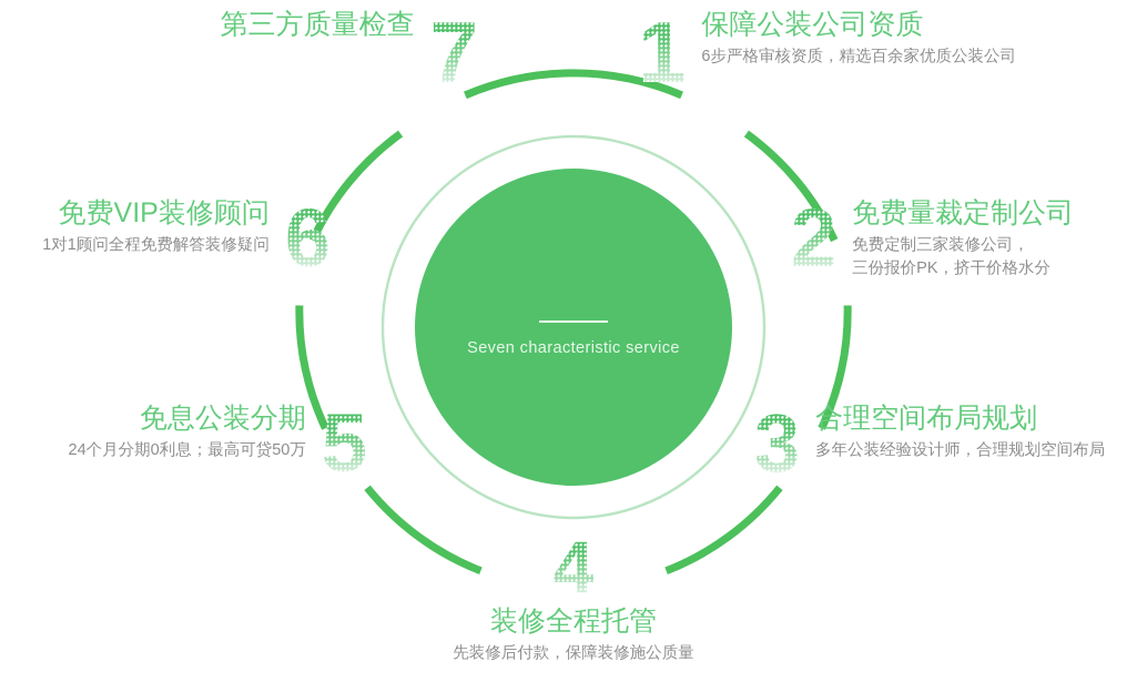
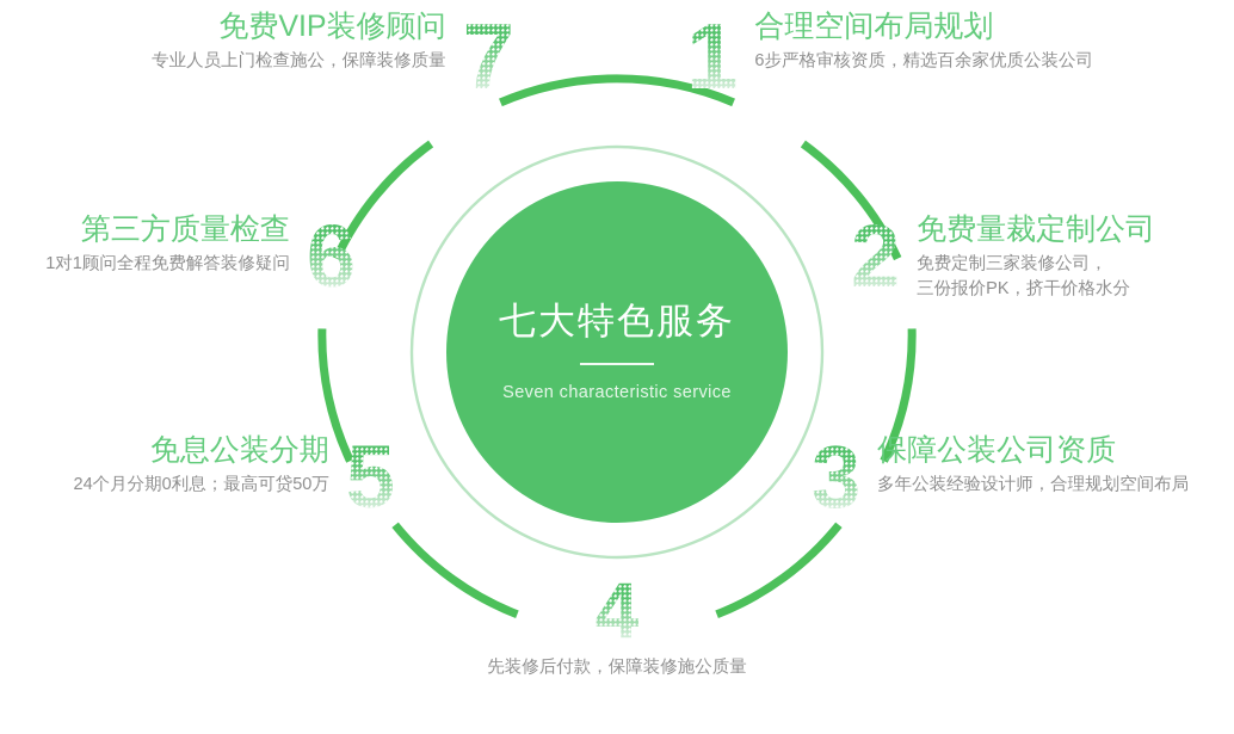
+ 七大特色服务
  Seven characteristic service
  1
- 保障公装公司资质
+ 合理空间布局规划
  6步严格审核资质，精选百余家优质公装公司
  2
  免费量裁定制公司
  免费定制三家装修公司，
  三份报价PK，挤干价格水分
  3
- 合理空间布局规划
+ 保障公装公司资质
  多年公装经验设计师，合理规划空间布局
  4
- 装修全程托管
  先装修后付款，保障装修施公质量
  免息公装分期
  24个月分期0利息；最高可贷50万
  5
- 免费VIP装修顾问
+ 第三方质量检查
  1对1顾问全程免费解答装修疑问
  6
- 第三方质量检查
+ 免费VIP装修顾问
+ 专业人员上门检查施公，保障装修质量
  7
